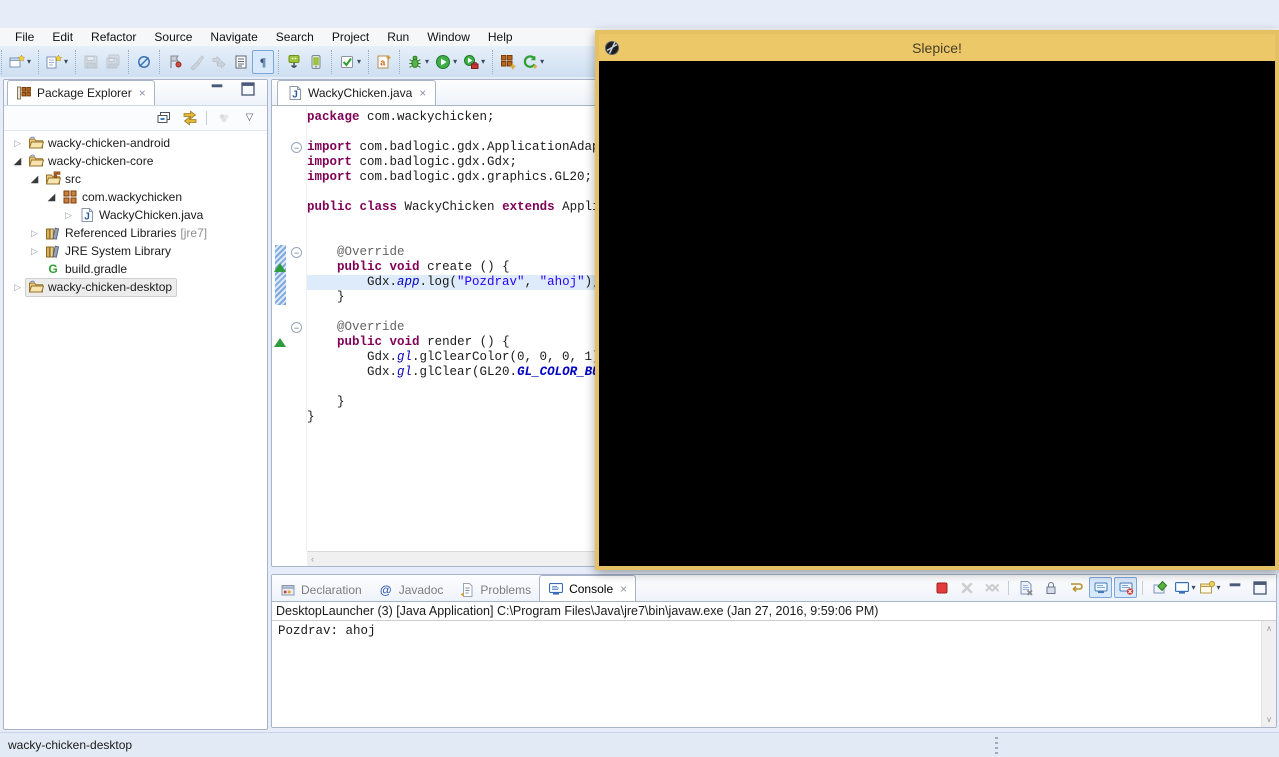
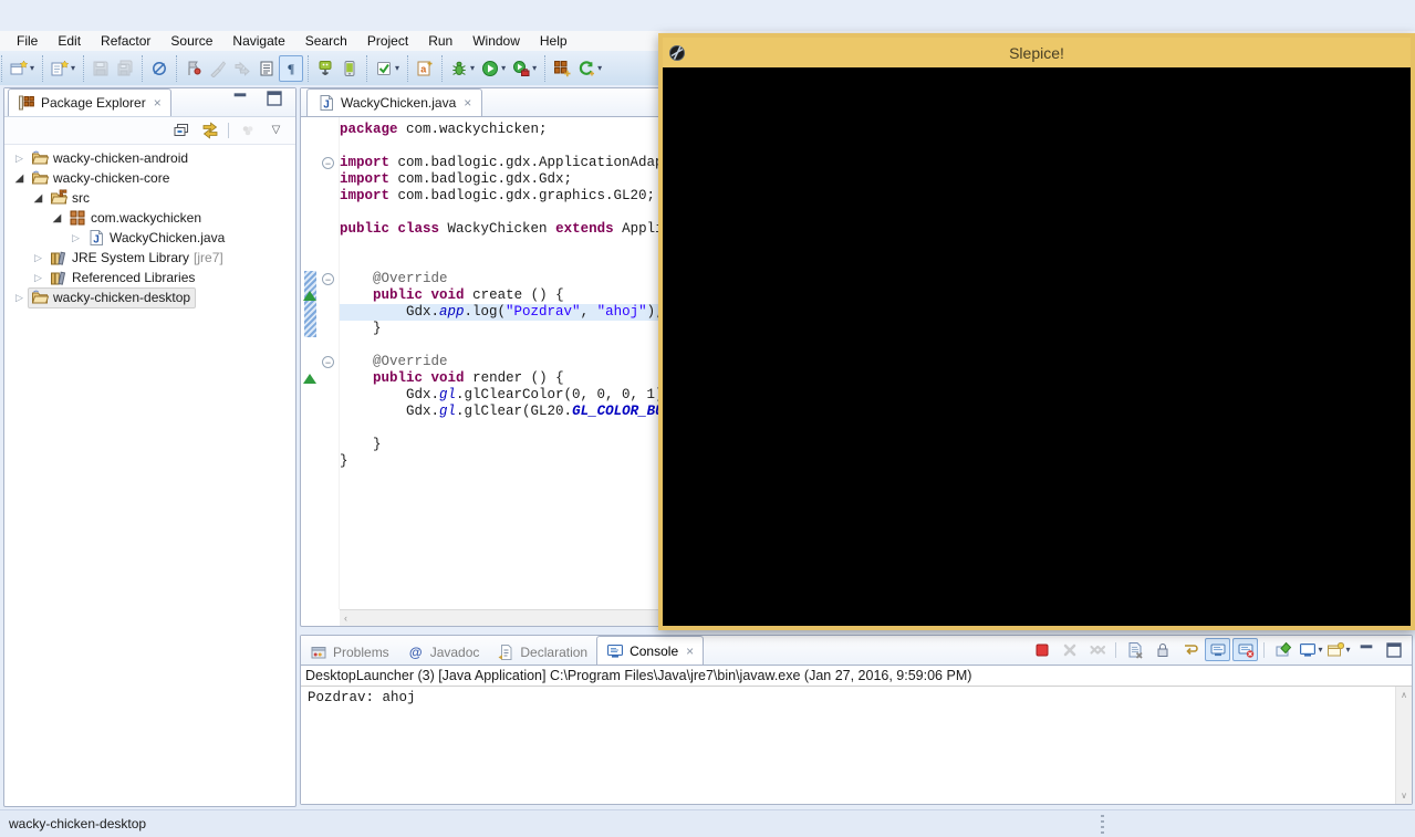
  File
  Edit
  Refactor
  Source
  Navigate
  Search
  Project
  Run
  Window
  Help
  ▾
  ▾
  ¶
  ▾
  a
  ▾
  ▾
  ▾
  ▾
  Package Explorer
  ×
  ▽
  ▷
  wacky-chicken-android
  ◢
  wacky-chicken-core
  ◢
  src
  ◢
  com.wackychicken
  ▷
  J
  WackyChicken.java
  ▷
- Referenced Libraries
+ JRE System Library
  [jre7]
  ▷
- JRE System Library
+ Referenced Libraries
- G
- build.gradle
  ▷
  wacky-chicken-desktop
  J
  WackyChicken.java
  ×
  −
  −
  −
  package com.wackychicken;
  import com.badlogic.gdx.ApplicationAda
  import com.badlogic.gdx.Gdx;
  import com.badlogic.gdx.graphics.GL20;
  @Override
  public void create () {
  Gdx.app.log("Pozdrav", "ahoj")
  }
  @Override
  public void render () {
  Gdx.gl.glClearColor(0, 0, 0, 1
  Gdx.gl.glClear(GL20.GL_COLOR_B
  }
  }
  ‹
- Declaration
+ Problems
  @
  Javadoc
- Problems
+ Declaration
  Console
  ×
  ▾
  ▾
  DesktopLauncher (3) [Java Application] C:\Program Files\Java\jre7\bin\javaw.exe (Jan 27, 2016, 9:59:06 PM)
  Pozdrav: ahoj
  ∧
  ∨
  wacky-chicken-desktop
  Slepice!
